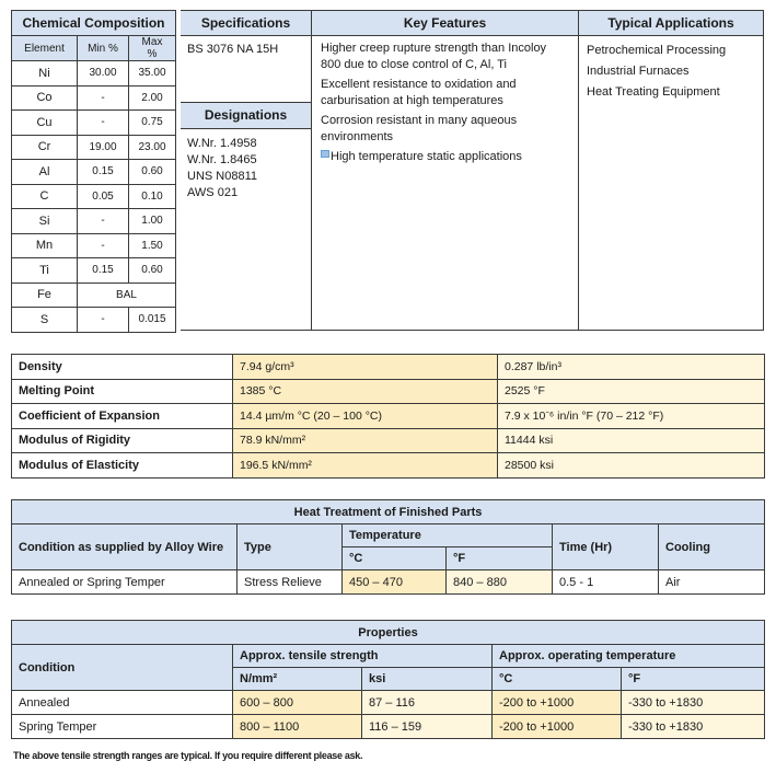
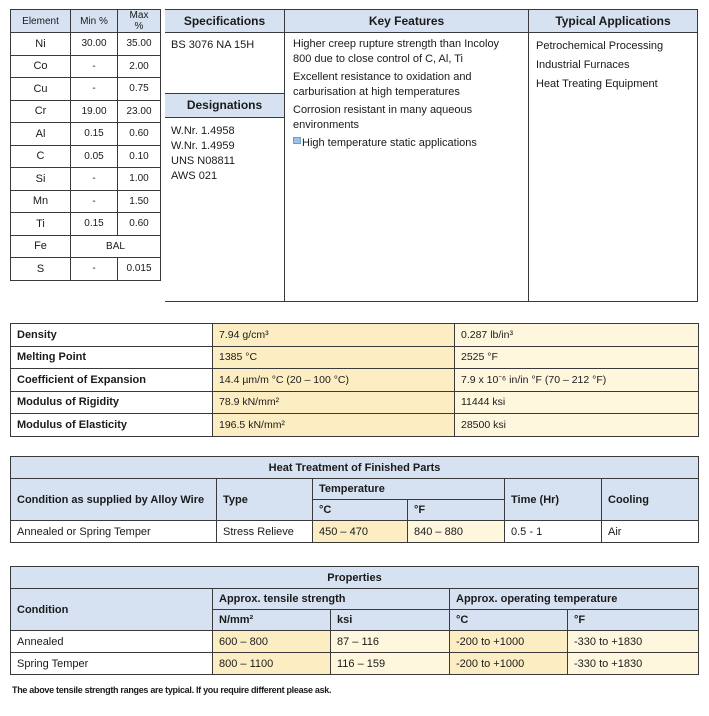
- Chemical Composition
  Element	Min %	Max %
  Ni	30.00	35.00
  Co	-	2.00
  Cu	-	0.75
  Cr	19.00	23.00
  Al	0.15	0.60
  C	0.05	0.10
  Si	-	1.00
  Mn	-	1.50
  Ti	0.15	0.60
  Fe	BAL
  S	-	0.015
  Specifications
  BS 3076 NA 15H
  Designations
  W.Nr. 1.4958
- W.Nr. 1.8465
+ W.Nr. 1.4959
  UNS N08811
  AWS 021
  Key Features
  Higher creep rupture strength than Incoloy 800 due to close control of C, Al, Ti
  Excellent resistance to oxidation and carburisation at high temperatures
  Corrosion resistant in many aqueous environments
  High temperature static applications
  Typical Applications
  Petrochemical Processing
  Industrial Furnaces
  Heat Treating Equipment
  Density	7.94 g/cm³	0.287 lb/in³
  Melting Point	1385 °C	2525 °F
  Coefficient of Expansion	14.4 µm/m °C (20 – 100 °C)	7.9 x 10⁻⁶ in/in °F (70 – 212 °F)
  Modulus of Rigidity	78.9 kN/mm²	11444 ksi
  Modulus of Elasticity	196.5 kN/mm²	28500 ksi
  Heat Treatment of Finished Parts
  Condition as supplied by Alloy Wire	Type	Temperature	Time (Hr)	Cooling
  °C	°F
  Annealed or Spring Temper	Stress Relieve	450 – 470	840 – 880	0.5 - 1	Air
  Properties
  Condition	Approx. tensile strength	Approx. operating temperature
  N/mm²	ksi	°C	°F
  Annealed	600 – 800	87 – 116	-200 to +1000	-330 to +1830
  Spring Temper	800 – 1100	116 – 159	-200 to +1000	-330 to +1830
  The above tensile strength ranges are typical. If you require different please ask.
